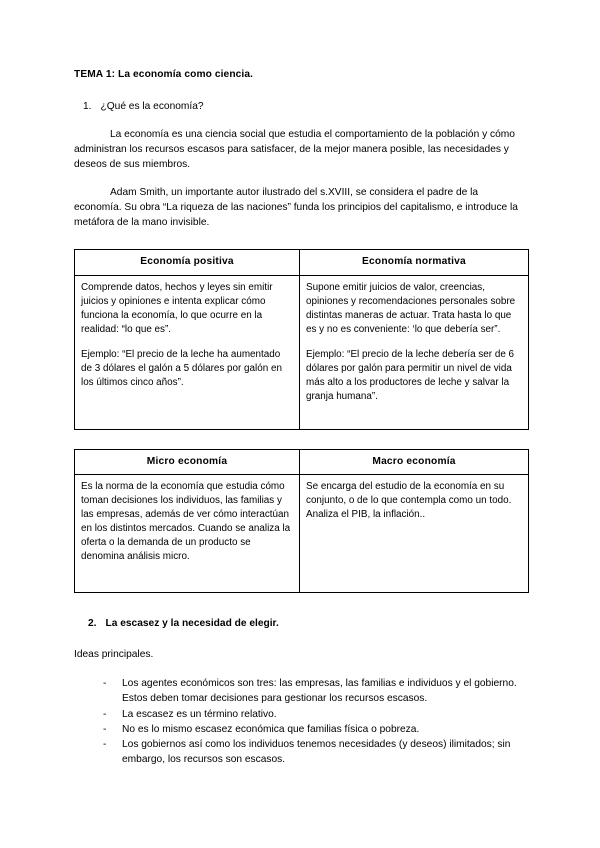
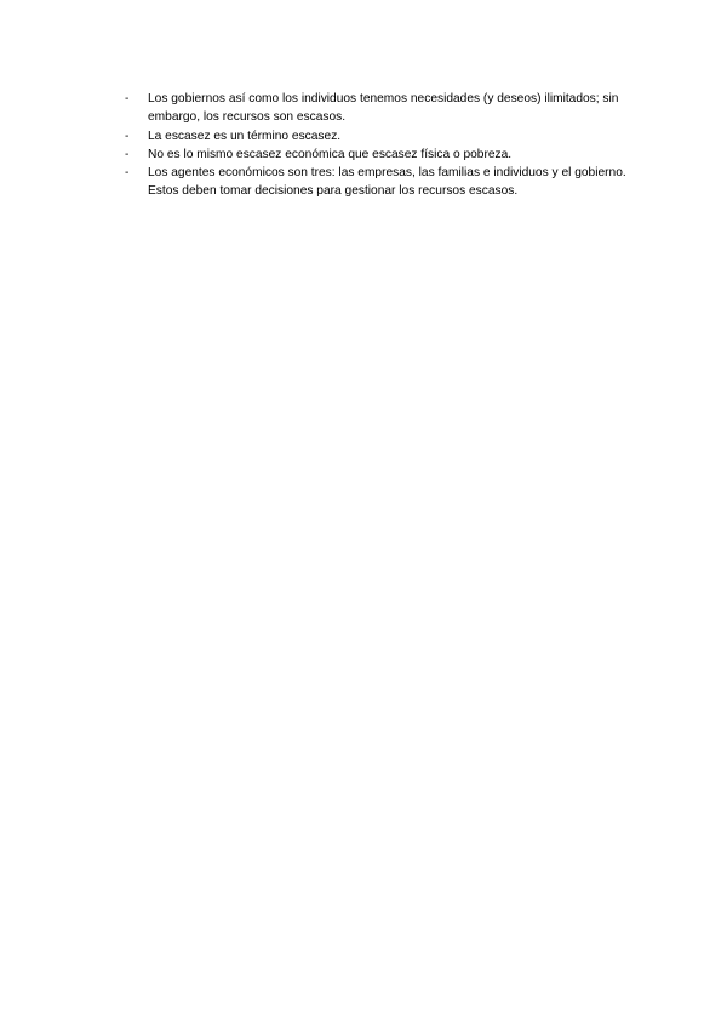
- TEMA 1: La economía como ciencia.
- 1.
- ¿Qué es la economía?
- La economía es una ciencia social que estudia el comportamiento de la población y cómo administran los recursos escasos para satisfacer, de la mejor manera posible, las necesidades y deseos de sus miembros.
- Adam Smith, un importante autor ilustrado del s.XVIII, se considera el padre de la economía. Su obra “La riqueza de las naciones” funda los principios del capitalismo, e introduce la metáfora de la mano invisible.
- Economía positiva	Economía normativa
- Comprende datos, hechos y leyes sin emitir juicios y opiniones e intenta explicar cómo funciona la economía, lo que ocurre en la realidad: “lo que es”. Ejemplo: “El precio de la leche ha aumentado de 3 dólares el galón a 5 dólares por galón en los últimos cinco años”.	Supone emitir juicios de valor, creencias, opiniones y recomendaciones personales sobre distintas maneras de actuar. Trata hasta lo que es y no es conveniente: ‘lo que debería ser”. Ejemplo: “El precio de la leche debería ser de 6 dólares por galón para permitir un nivel de vida más alto a los productores de leche y salvar la granja humana”.
- Micro economía	Macro economía
- Es la norma de la economía que estudia cómo toman decisiones los individuos, las familias y las empresas, además de ver cómo interactúan en los distintos mercados. Cuando se analiza la oferta o la demanda de un producto se denomina análisis micro.	Se encarga del estudio de la economía en su conjunto, o de lo que contempla como un todo. Analiza el PIB, la inflación..
- 2.
- La escasez y la necesidad de elegir.
- Ideas principales.
  -
- Los agentes económicos son tres: las empresas, las familias e individuos y el gobierno. Estos deben tomar decisiones para gestionar los recursos escasos.
+ Los gobiernos así como los individuos tenemos necesidades (y deseos) ilimitados; sin embargo, los recursos son escasos.
  -
- La escasez es un término relativo.
+ La escasez es un término escasez.
  -
- No es lo mismo escasez económica que familias física o pobreza.
+ No es lo mismo escasez económica que escasez física o pobreza.
  -
- Los gobiernos así como los individuos tenemos necesidades (y deseos) ilimitados; sin embargo, los recursos son escasos.
+ Los agentes económicos son tres: las empresas, las familias e individuos y el gobierno. Estos deben tomar decisiones para gestionar los recursos escasos.
